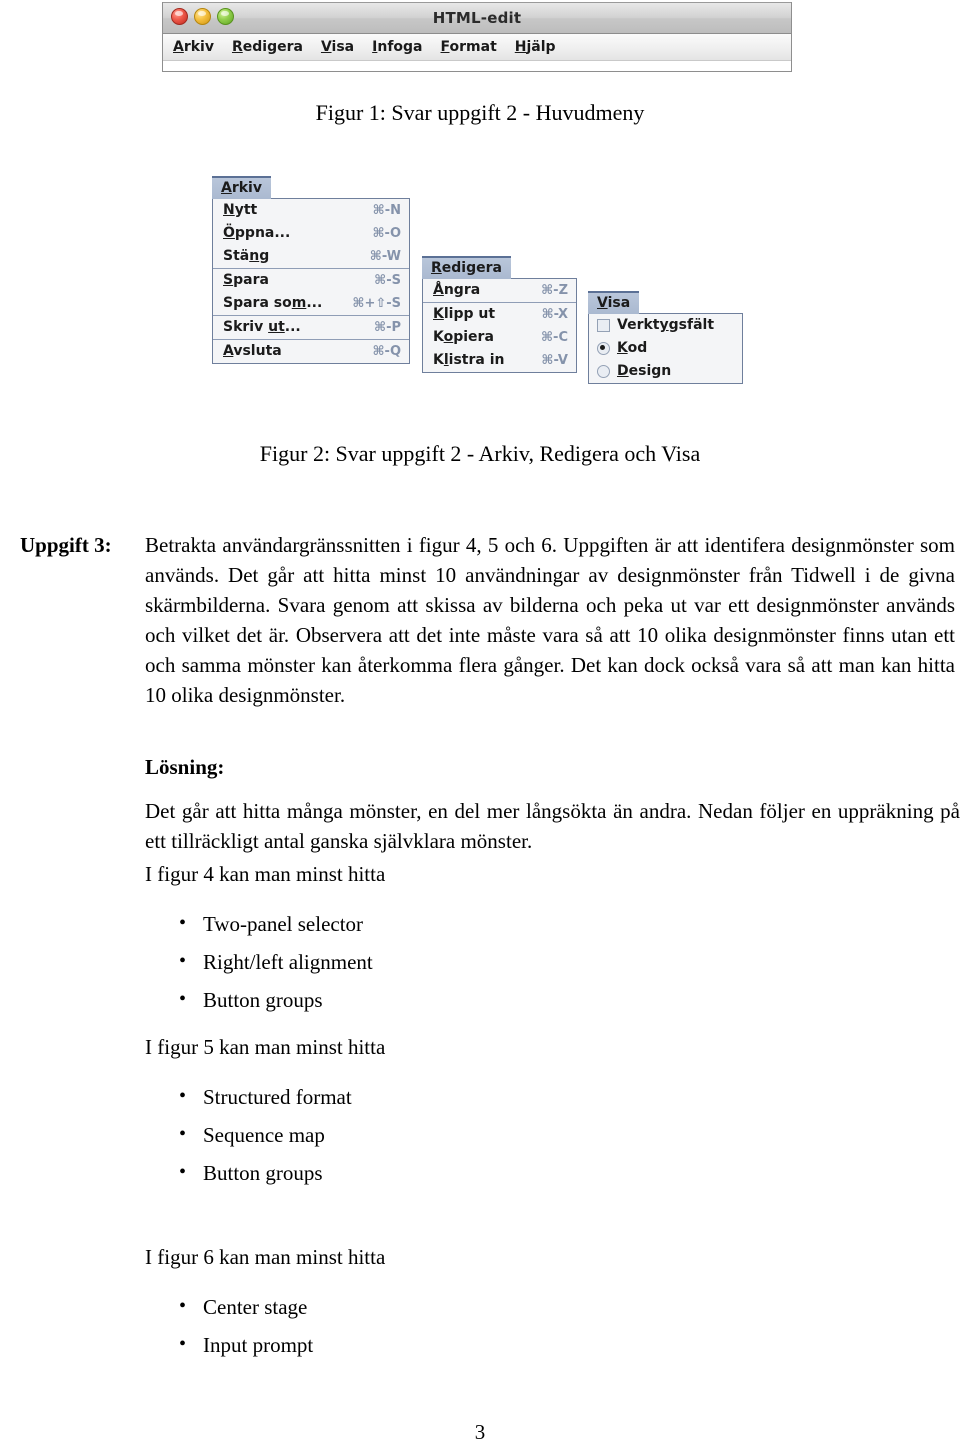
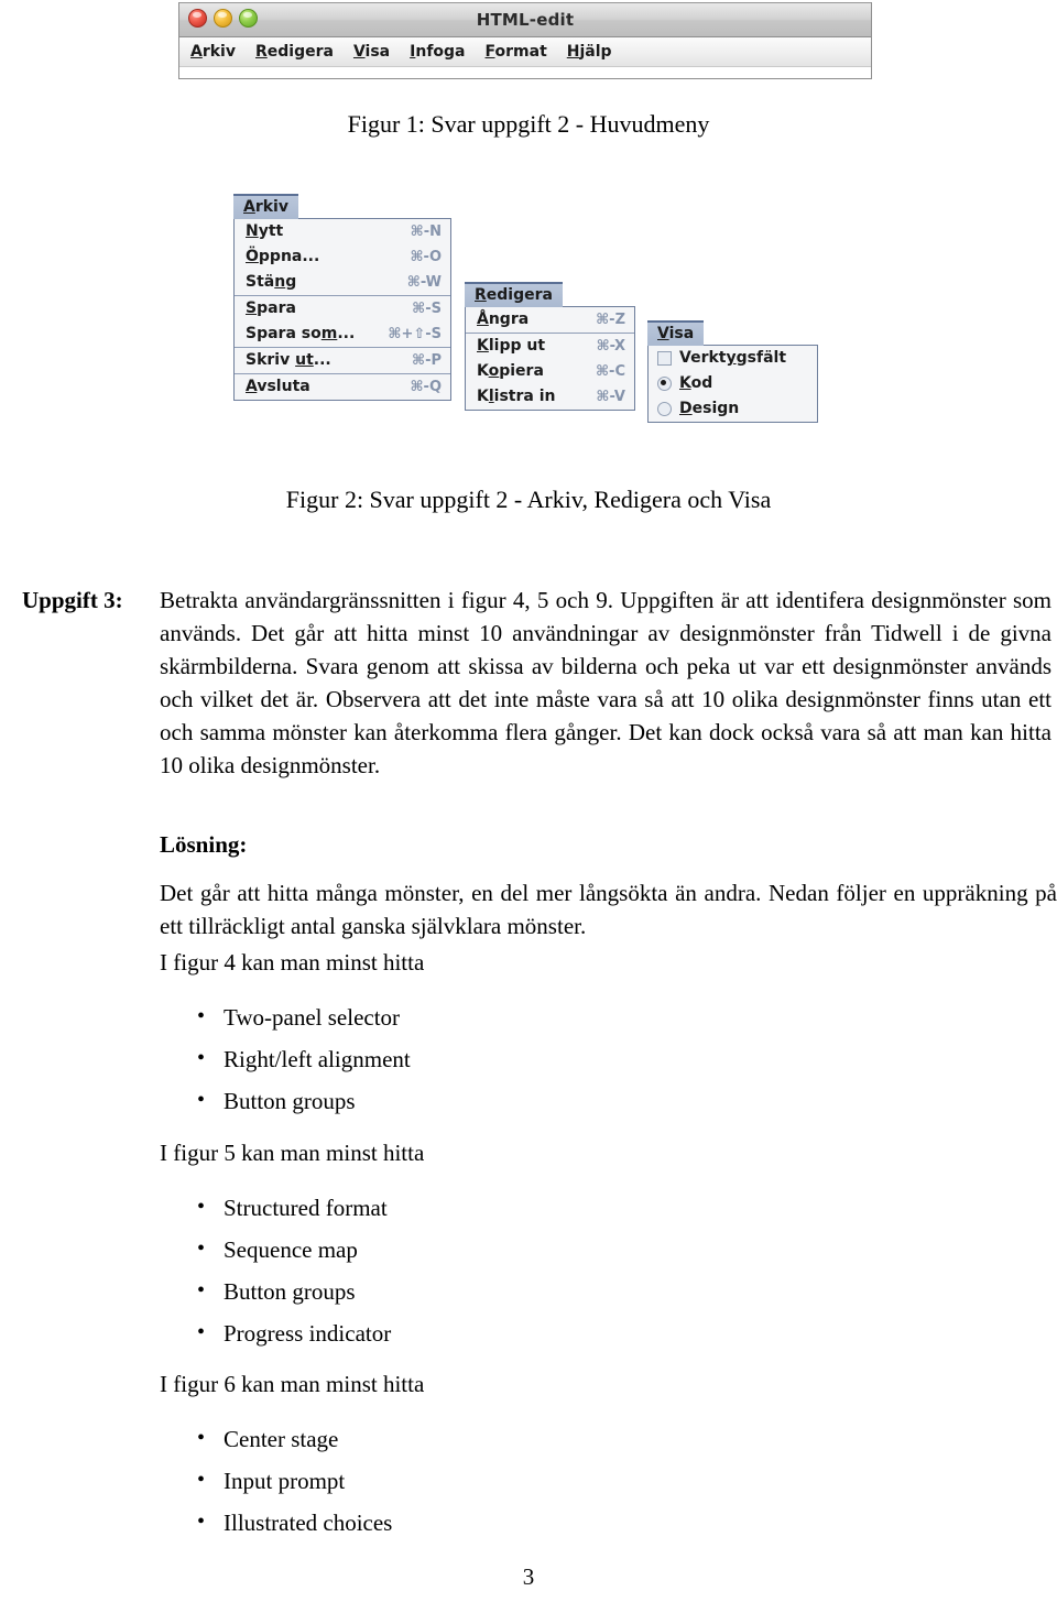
  HTML-edit
  Arkiv
  Redigera
  Visa
  Infoga
  Format
  Hjälp
  Figur 1: Svar uppgift 2 - Huvudmeny
  Arkiv
  Nytt
  ⌘-N
  Öppna...
  ⌘-O
  Stäng
  ⌘-W
  Spara
  ⌘-S
  Spara som...
  ⌘+⇧-S
  Skriv ut...
  ⌘-P
  Avsluta
  ⌘-Q
  Redigera
  Ångra
  ⌘-Z
  Klipp ut
  ⌘-X
  Kopiera
  ⌘-C
  Klistra in
  ⌘-V
  Visa
  Verktygsfält
  Kod
  Design
  Figur 2: Svar uppgift 2 - Arkiv, Redigera och Visa
  Uppgift 3:
- Betrakta användargränssnitten i figur 4, 5 och 6. Uppgiften är att identifera designmönster som används. Det går att hitta minst 10 användningar av designmönster från Tidwell i de givna skärmbilderna. Svara genom att skissa av bilderna och peka ut var ett designmönster används och vilket det är. Observera att det inte måste vara så att 10 olika designmönster finns utan ett och samma mönster kan återkomma flera gånger. Det kan dock också vara så att man kan hitta 10 olika designmönster.
+ Betrakta användargränssnitten i figur 4, 5 och 9. Uppgiften är att identifera designmönster som används. Det går att hitta minst 10 användningar av designmönster från Tidwell i de givna skärmbilderna. Svara genom att skissa av bilderna och peka ut var ett designmönster används och vilket det är. Observera att det inte måste vara så att 10 olika designmönster finns utan ett och samma mönster kan återkomma flera gånger. Det kan dock också vara så att man kan hitta 10 olika designmönster.
  Lösning:
  Det går att hitta många mönster, en del mer långsökta än andra. Nedan följer en uppräkning på ett tillräckligt antal ganska självklara mönster.
  I figur 4 kan man minst hitta
  Two-panel selector
  Right/left alignment
  Button groups
  I figur 5 kan man minst hitta
  Structured format
  Sequence map
  Button groups
+ Progress indicator
  I figur 6 kan man minst hitta
  Center stage
  Input prompt
+ Illustrated choices
  3
